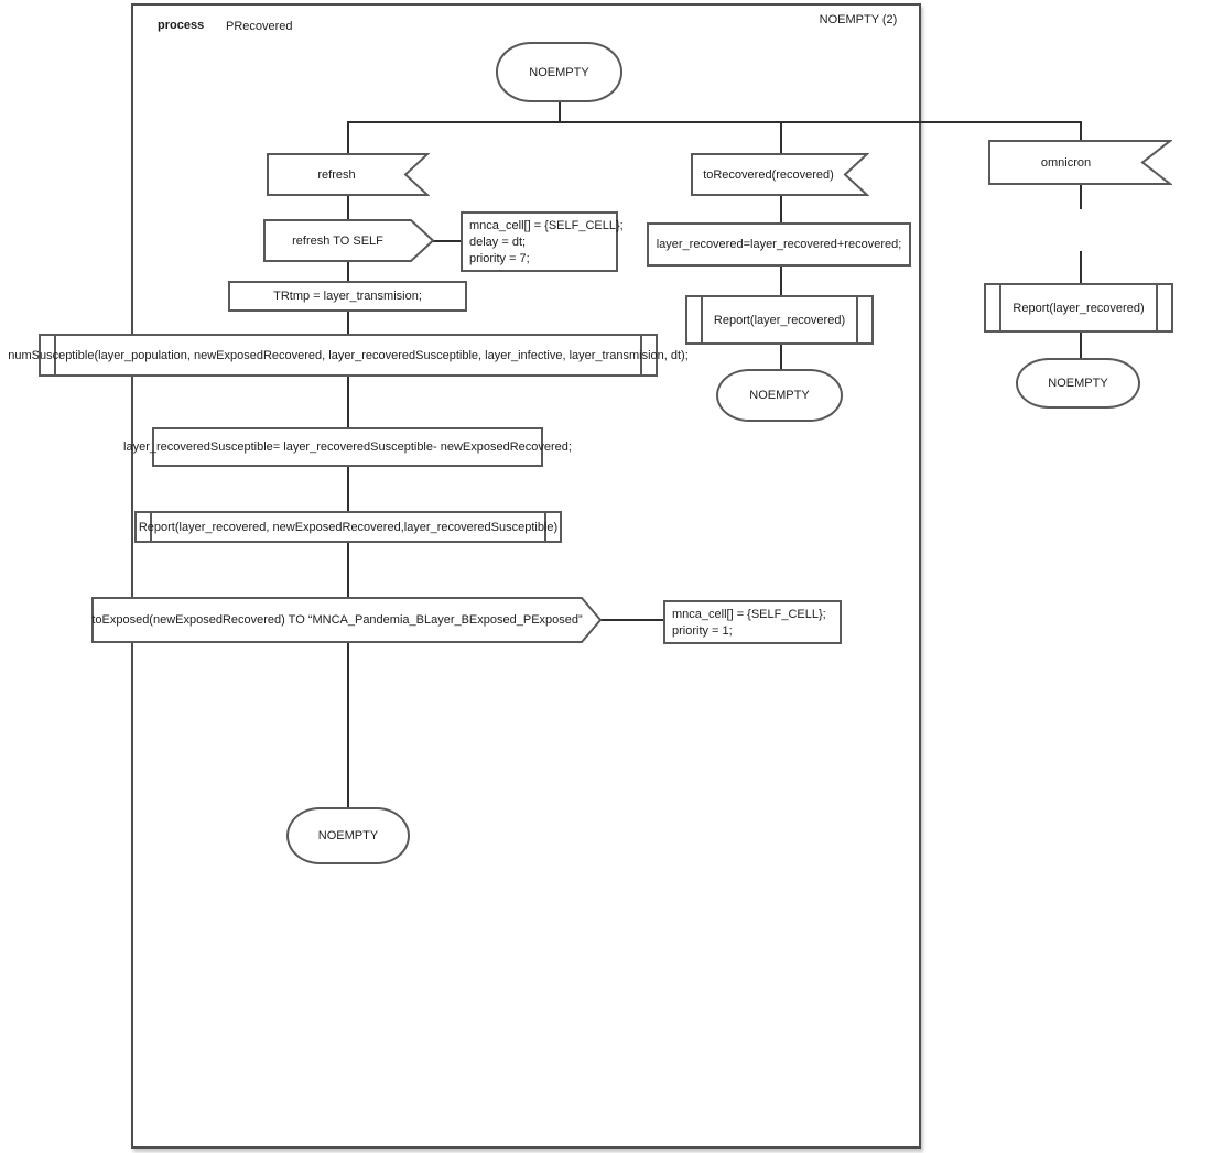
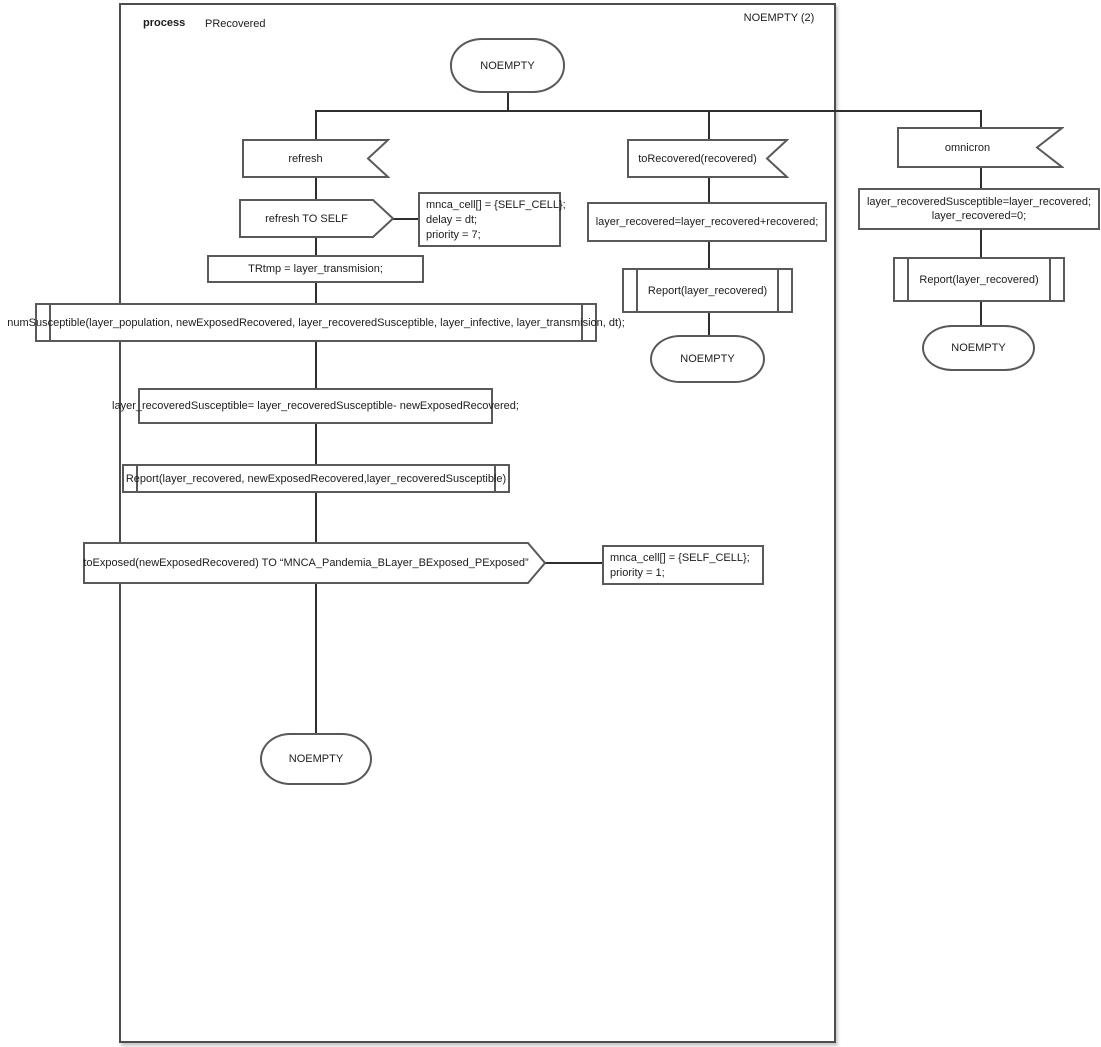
  process
  PRecovered
  NOEMPTY (2)
  NOEMPTY
  refresh
  refresh TO SELF
  mnca_cell[] = {SELF_CELL};
  delay = dt;
  priority = 7;
  TRtmp = layer_transmision;
  numSusceptible(layer_population, newExposedRecovered, layer_recoveredSusceptible, layer_infective, layer_transmision, dt);
  layer_recoveredSusceptible= layer_recoveredSusceptible- newExposedRecovered;
  Report(layer_recovered, newExposedRecovered,layer_recoveredSusceptible)
  toExposed(newExposedRecovered) TO “MNCA_Pandemia_BLayer_BExposed_PExposed”
  mnca_cell[] = {SELF_CELL};
  priority = 1;
  NOEMPTY
  toRecovered(recovered)
  layer_recovered=layer_recovered+recovered;
  Report(layer_recovered)
  NOEMPTY
  omnicron
+ layer_recoveredSusceptible=layer_recovered;
+ layer_recovered=0;
  Report(layer_recovered)
  NOEMPTY
